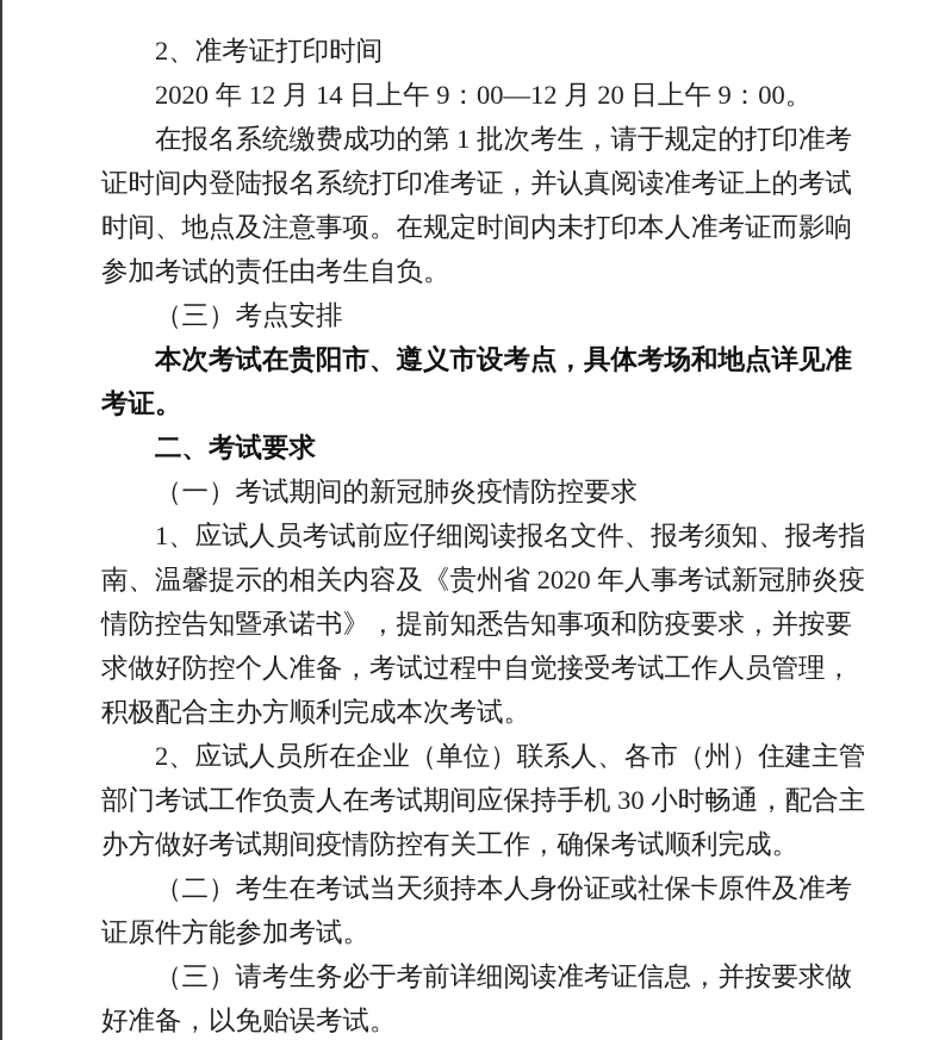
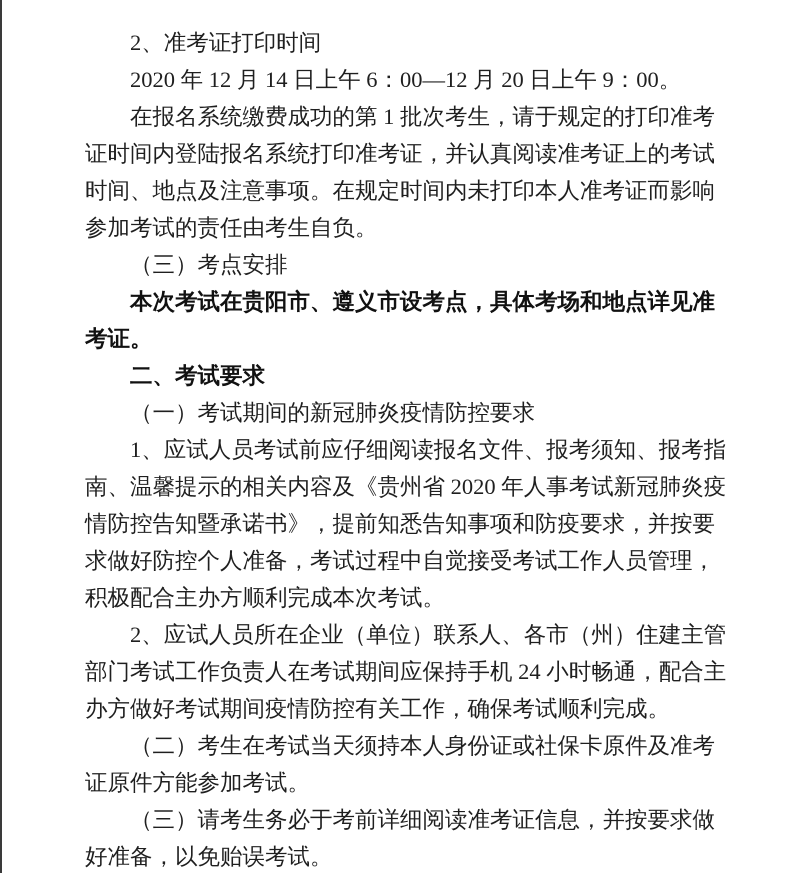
  2、准考证打印时间
- 2020 年 12 月 14 日上午 9：00—12 月 20 日上午 9：00。
+ 2020 年 12 月 14 日上午 6：00—12 月 20 日上午 9：00。
  在报名系统缴费成功的第 1 批次考生，请于规定的打印准考
  证时间内登陆报名系统打印准考证，并认真阅读准考证上的考试
  时间、地点及注意事项。在规定时间内未打印本人准考证而影响
  参加考试的责任由考生自负。
  （三）考点安排
  本次考试在贵阳市、遵义市设考点，具体考场和地点详见准
  考证。
  二、考试要求
  （一）考试期间的新冠肺炎疫情防控要求
  1、应试人员考试前应仔细阅读报名文件、报考须知、报考指
  南、温馨提示的相关内容及《贵州省 2020 年人事考试新冠肺炎疫
  情防控告知暨承诺书》，提前知悉告知事项和防疫要求，并按要
  求做好防控个人准备，考试过程中自觉接受考试工作人员管理，
  积极配合主办方顺利完成本次考试。
  2、应试人员所在企业（单位）联系人、各市（州）住建主管
- 部门考试工作负责人在考试期间应保持手机 30 小时畅通，配合主
+ 部门考试工作负责人在考试期间应保持手机 24 小时畅通，配合主
  办方做好考试期间疫情防控有关工作，确保考试顺利完成。
  （二）考生在考试当天须持本人身份证或社保卡原件及准考
  证原件方能参加考试。
  （三）请考生务必于考前详细阅读准考证信息，并按要求做
  好准备，以免贻误考试。
